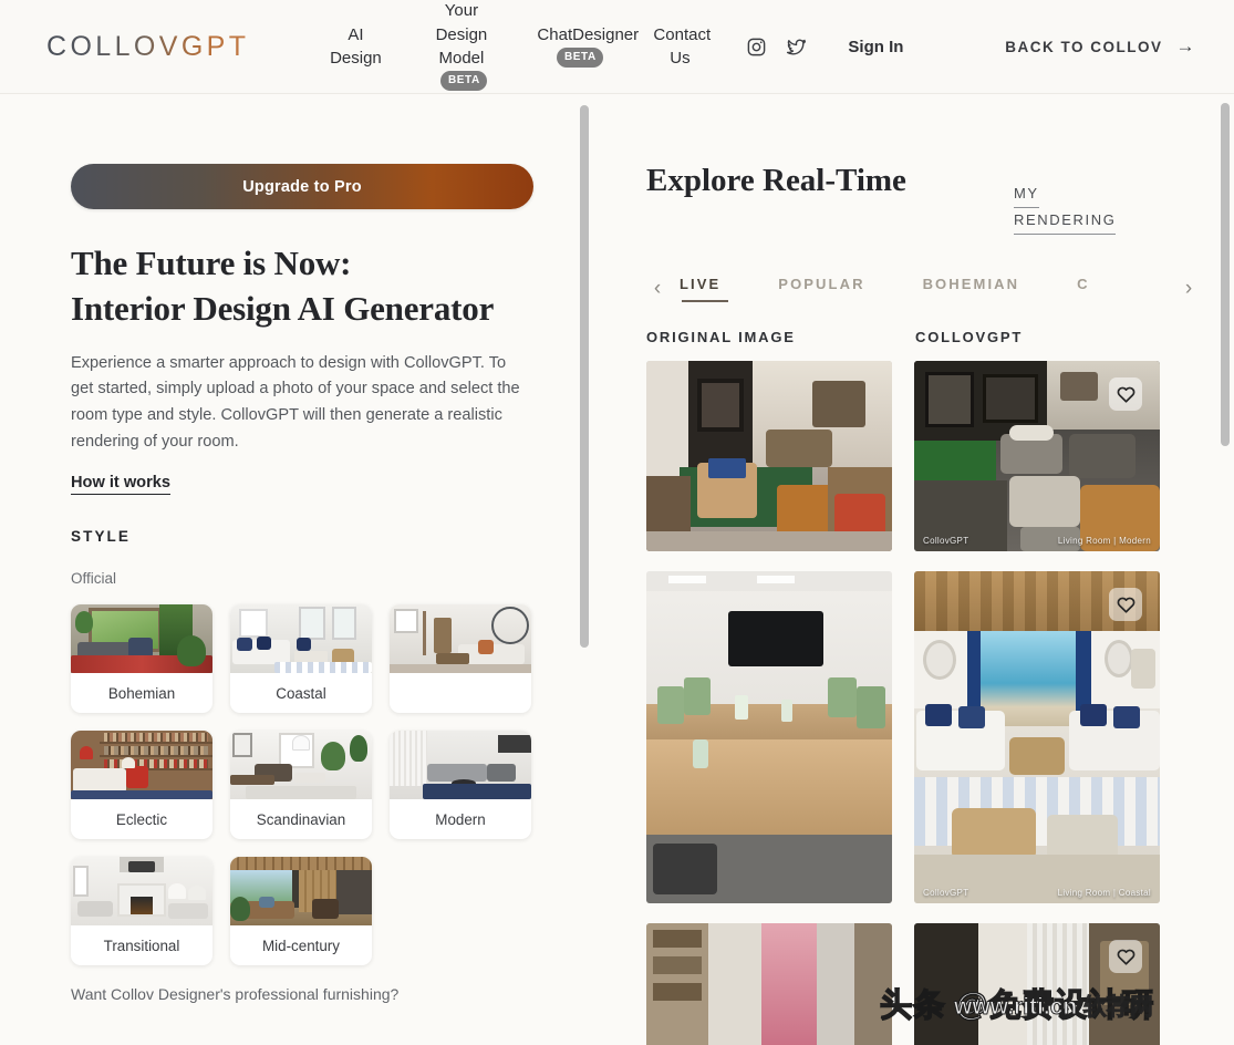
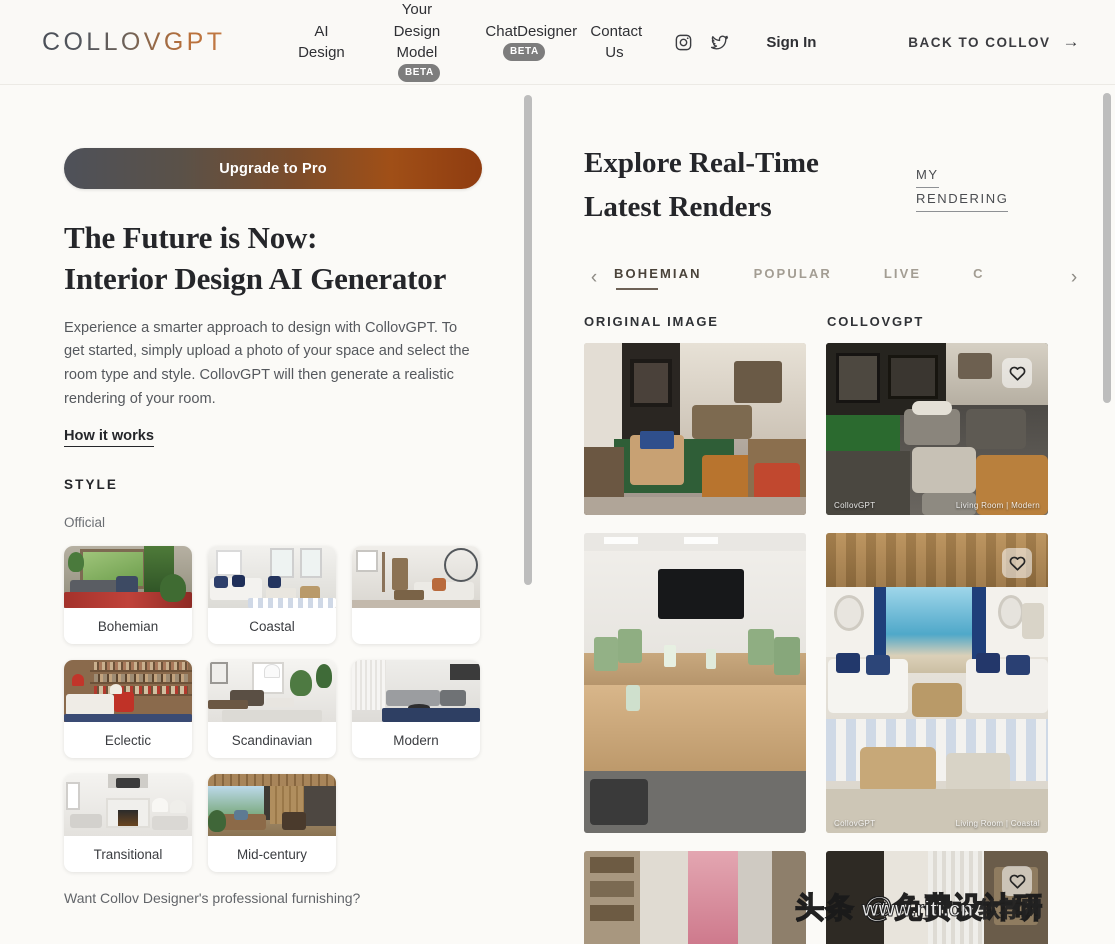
  COLLOVGPT
  AI Design
  Your Design ModelBETA
  ChatDesigner
  BETA
  Contact Us
  Sign In
  BACK TO COLLOV
  →
  Upgrade to Pro
  The Future is Now:
  Interior Design AI Generator
  Experience a smarter approach to design with CollovGPT. To get started, simply upload a photo of your space and select the room type and style. CollovGPT will then generate a realistic rendering of your room.
  How it works
  STYLE
  Official
  Bohemian
  Coastal
  Eclectic
  Scandinavian
  Modern
  Transitional
  Mid-century
  Want Collov Designer's professional furnishing?
  Explore Real-Time
+ Latest Renders
  MY
  RENDERING
  ‹
- LIVE
+ BOHEMIAN
  POPULAR
- BOHEMIAN
+ LIVE
  C
  ›
  ORIGINAL IMAGE
  COLLOVGPT
  CollovGPT
  Living Room | Modern
  CollovGPT
  Living Room | Coastal
  头条 @免费设计研
  www.riti.cn 软荐网
